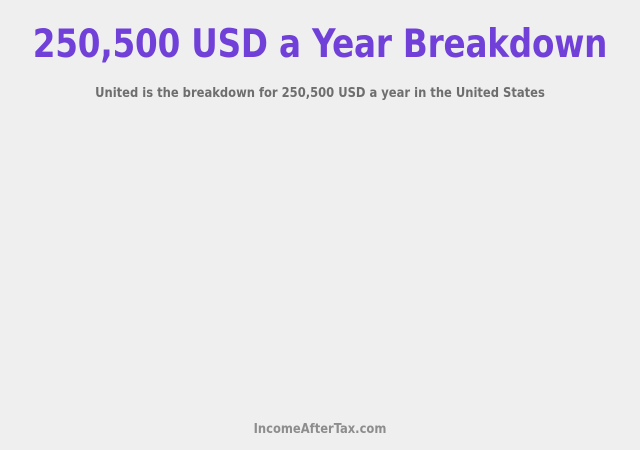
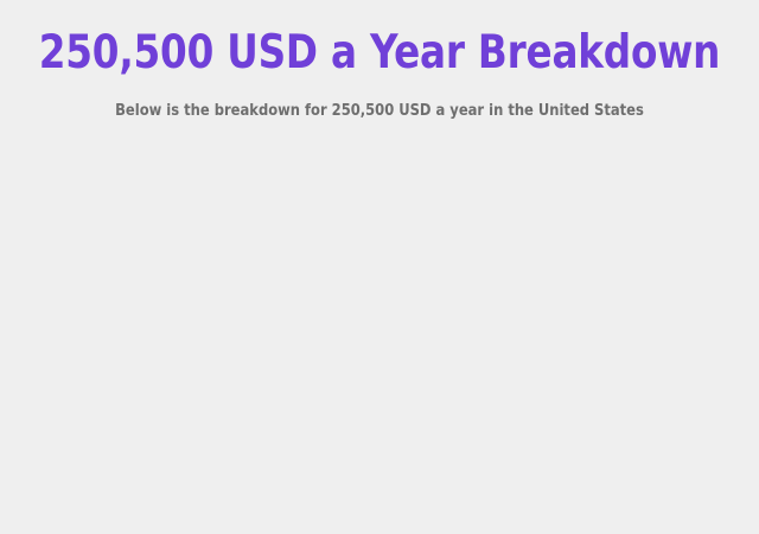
  250,500 USD a Year Breakdown
- United is the breakdown for 250,500 USD a year in the United States
+ Below is the breakdown for 250,500 USD a year in the United States
- IncomeAfterTax.com
